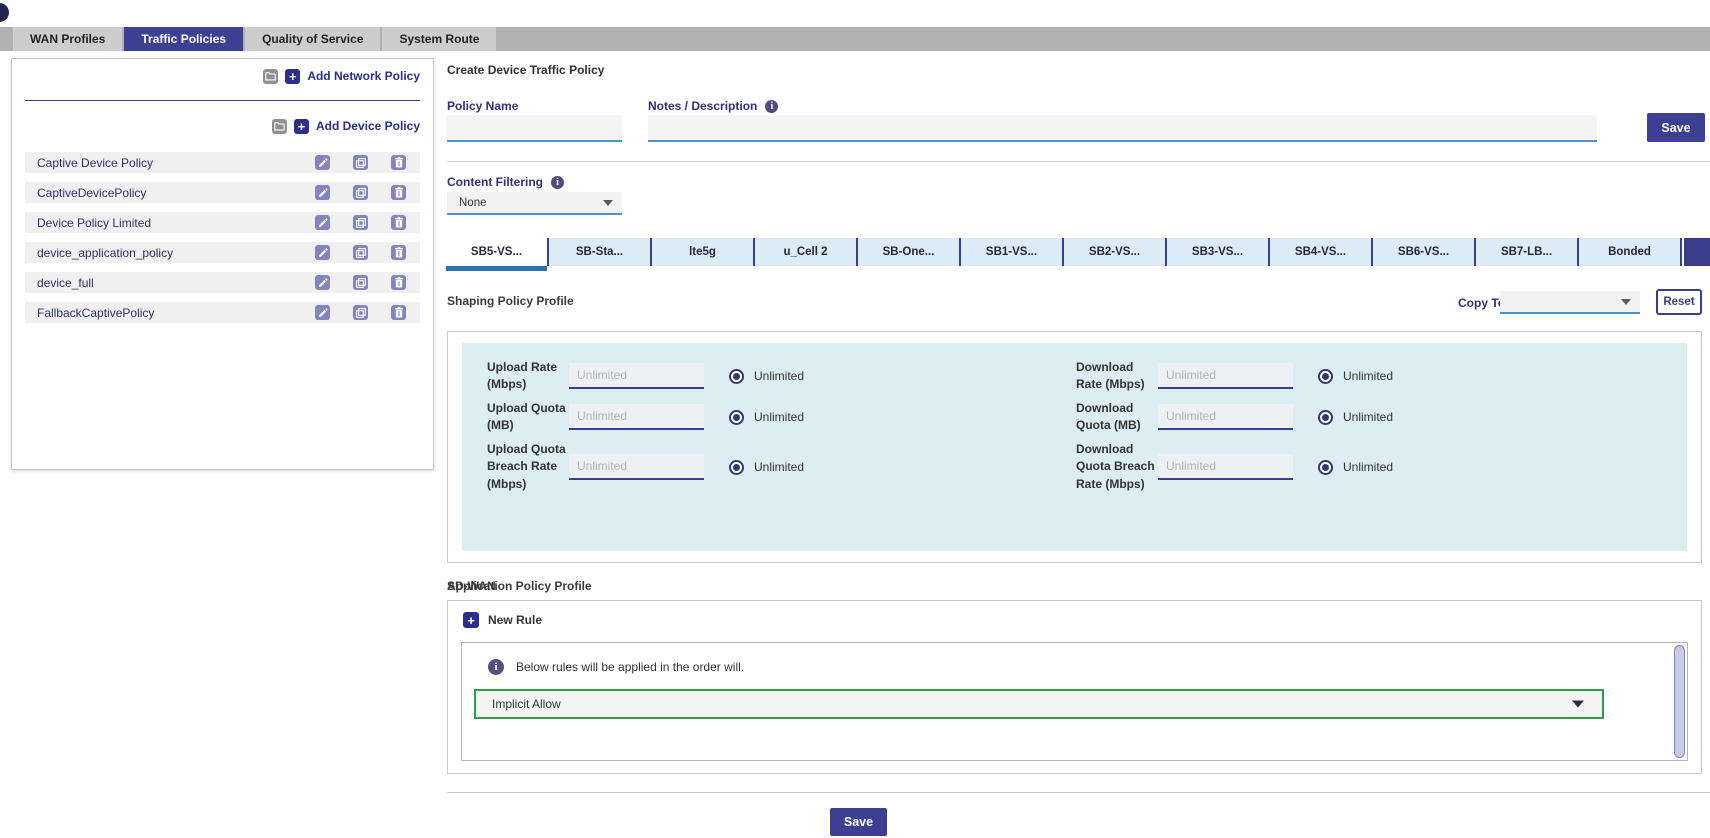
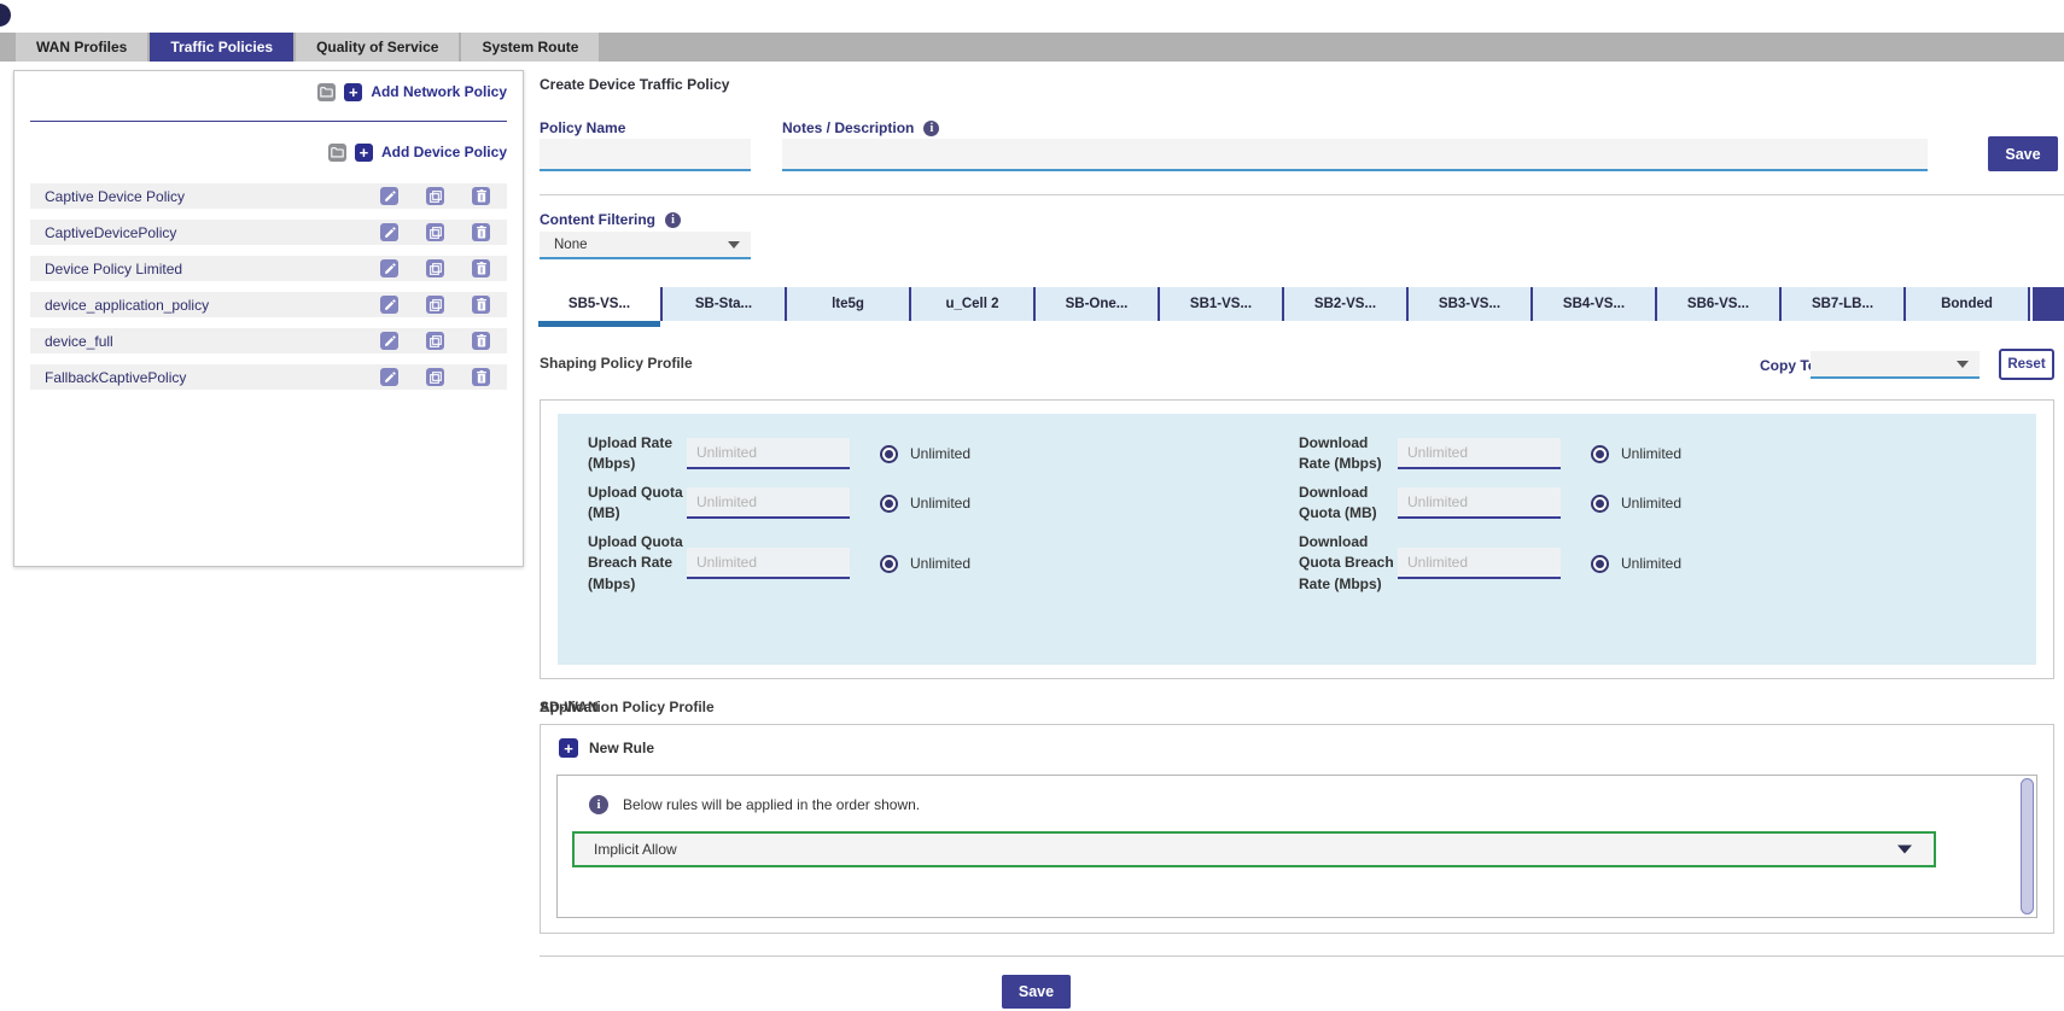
  SD-WAN
  WAN Profiles
  Traffic Policies
  Quality of Service
  System Route
  +
  Add Network Policy
  +
  Add Device Policy
  Captive Device Policy
  CaptiveDevicePolicy
  Device Policy Limited
  device_application_policy
  device_full
  FallbackCaptivePolicy
  Create Device Traffic Policy
  Policy Name
  Notes / Description
  i
  Save
  Content Filtering
  i
  None
  SB5-VS...
  SB-Sta...
  lte5g
  u_Cell 2
  SB-One...
  SB1-VS...
  SB2-VS...
  SB3-VS...
  SB4-VS...
  SB6-VS...
  SB7-LB...
  Bonded
  Shaping Policy Profile
  Copy T
  Reset
  Upload Rate
  (Mbps)
  Unlimited
  Unlimited
  Upload Quota
  (MB)
  Unlimited
  Unlimited
  Upload Quota
  Breach Rate
  (Mbps)
  Unlimited
  Unlimited
  Download
  Rate (Mbps)
  Unlimited
  Unlimited
  Download
  Quota (MB)
  Unlimited
  Unlimited
  Download
  Quota Breach
  Rate (Mbps)
  Unlimited
  Unlimited
  Application Policy Profile
  +
  New Rule
  i
- Below rules will be applied in the order will.
+ Below rules will be applied in the order shown.
  Implicit Allow
  Save
